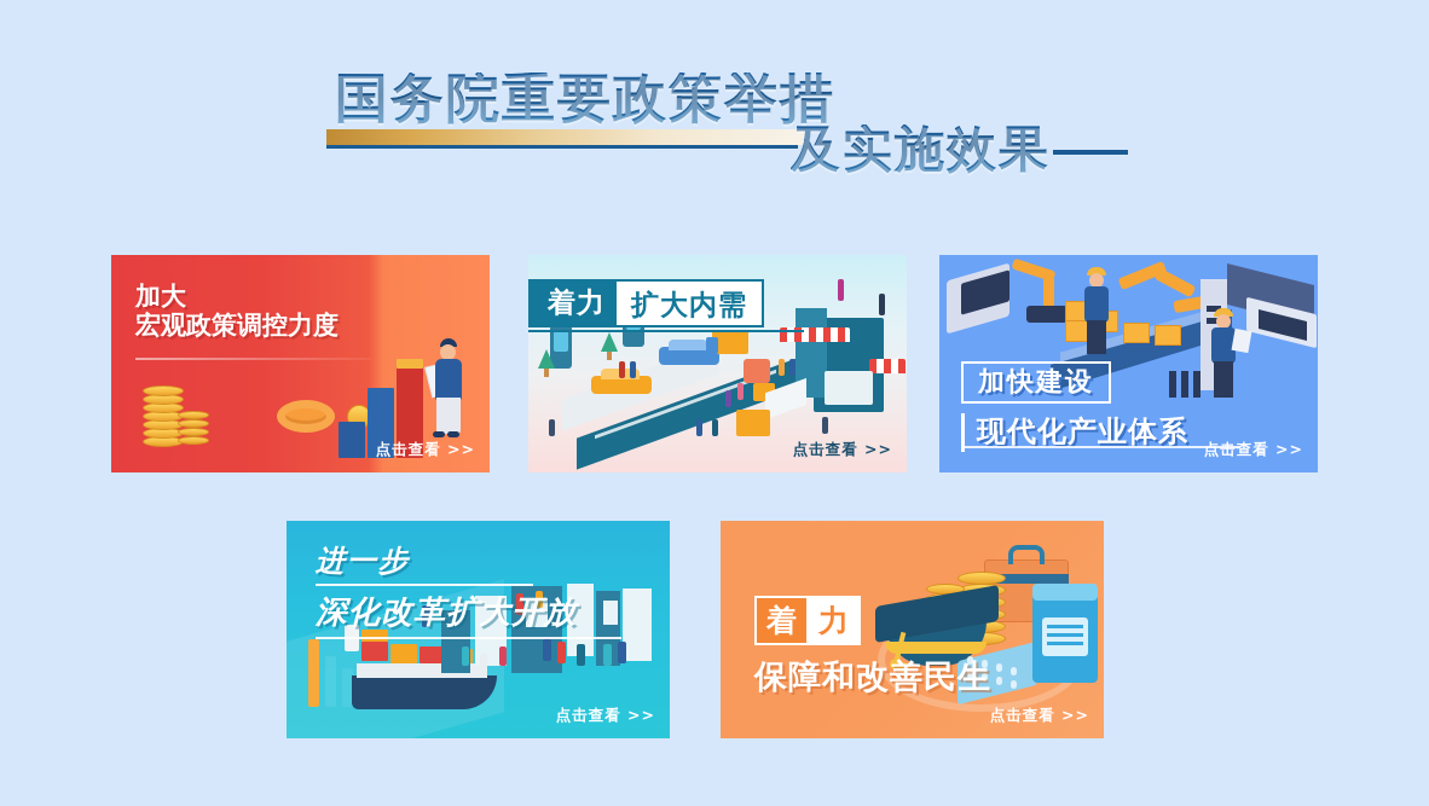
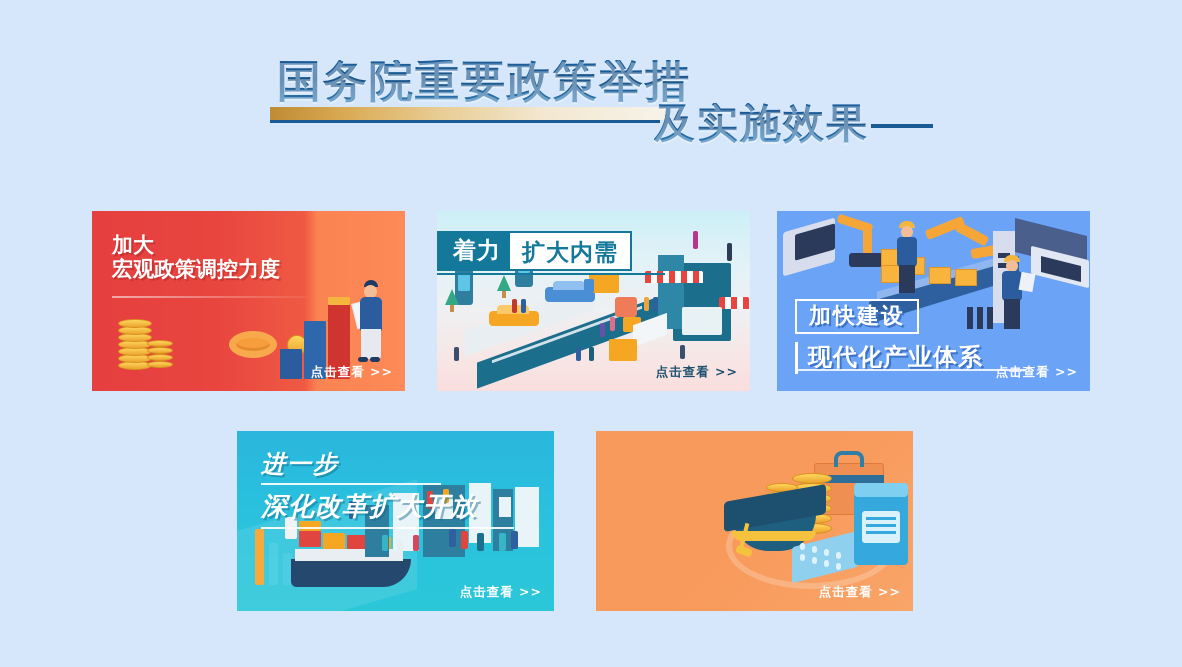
  国务院重要政策举措
  及实施效果
  加大
  宏观政策调控力度
  点击查看 >>
  着力
  扩大内需
  点击查看 >>
  加快建设
  现代化产业体系
  点击查看 >>
  进一步
  深化改革扩大开放
  点击查看 >>
- 着
- 力
- 保障和改善民生
  点击查看 >>
